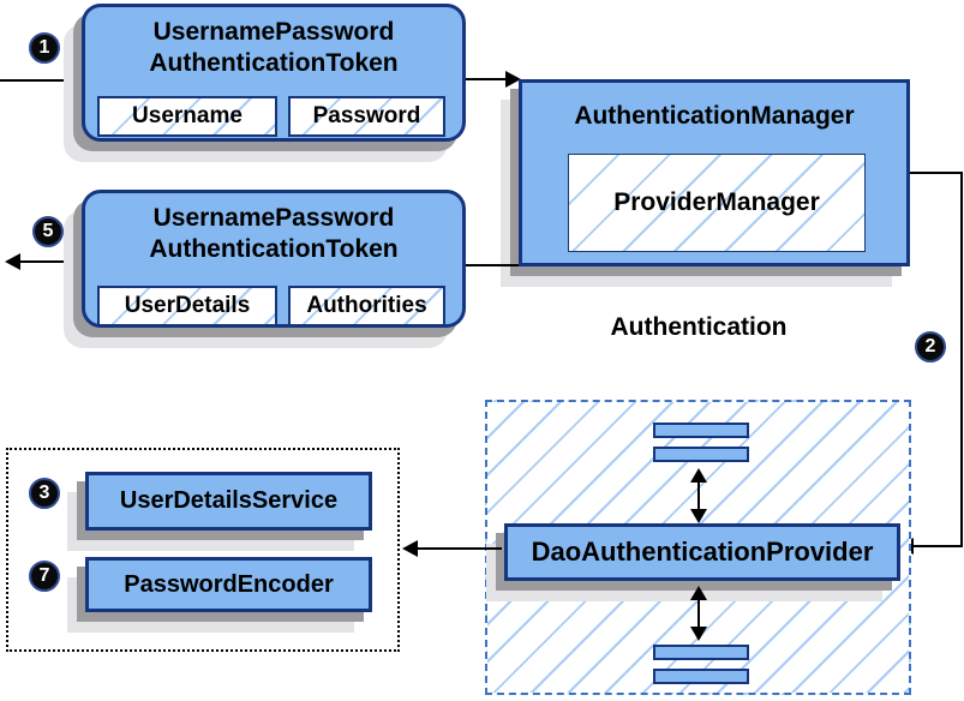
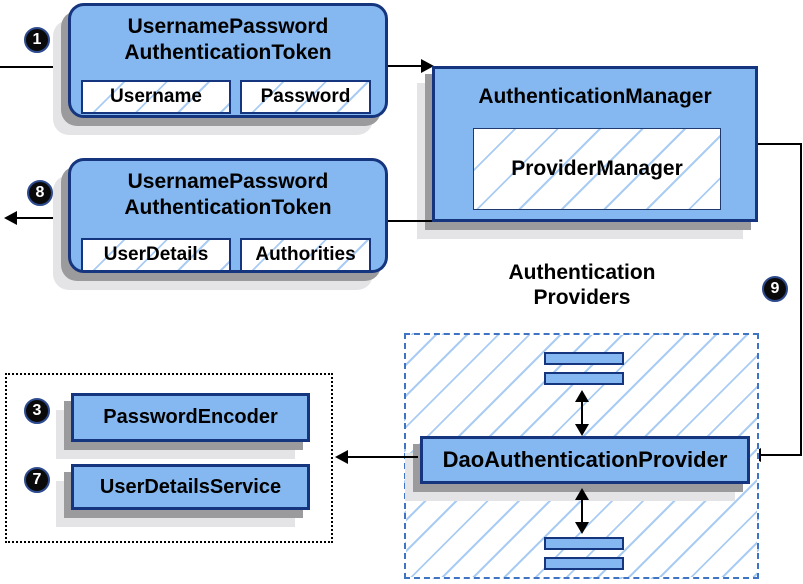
  1
  UsernamePassword
  AuthenticationToken
  Username
  Password
  AuthenticationManager
  ProviderManager
- 5
+ 8
  UsernamePassword
  AuthenticationToken
  UserDetails
  Authorities
- 2
+ 9
  Authentication
+ Providers
  DaoAuthenticationProvider
  3
- UserDetailsService
+ PasswordEncoder
  7
- PasswordEncoder
+ UserDetailsService
